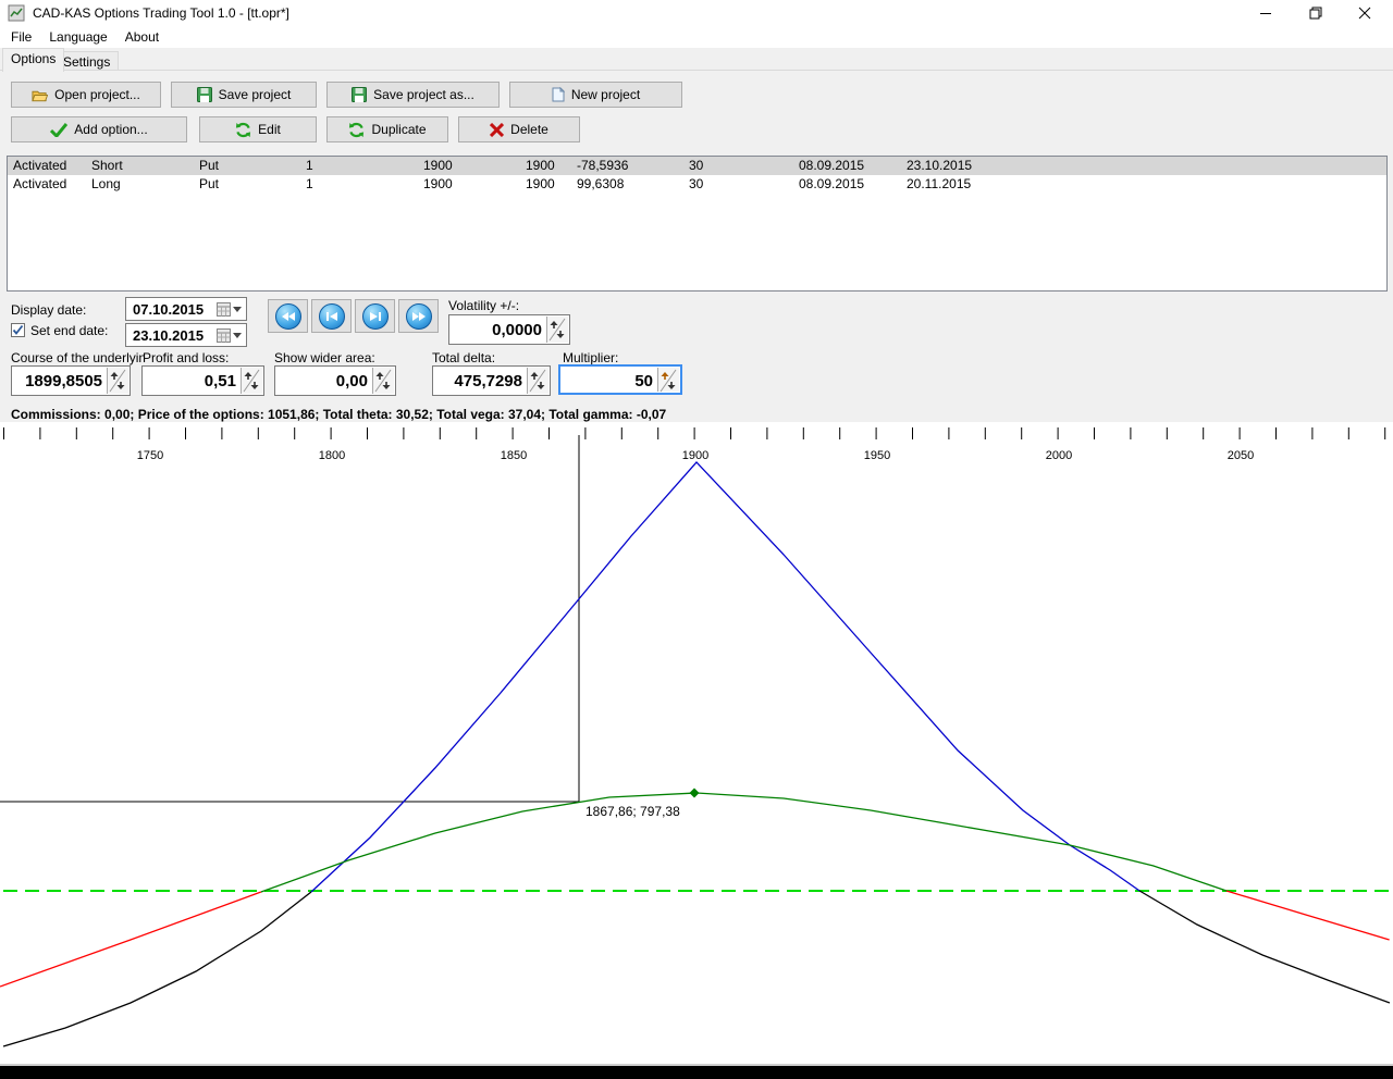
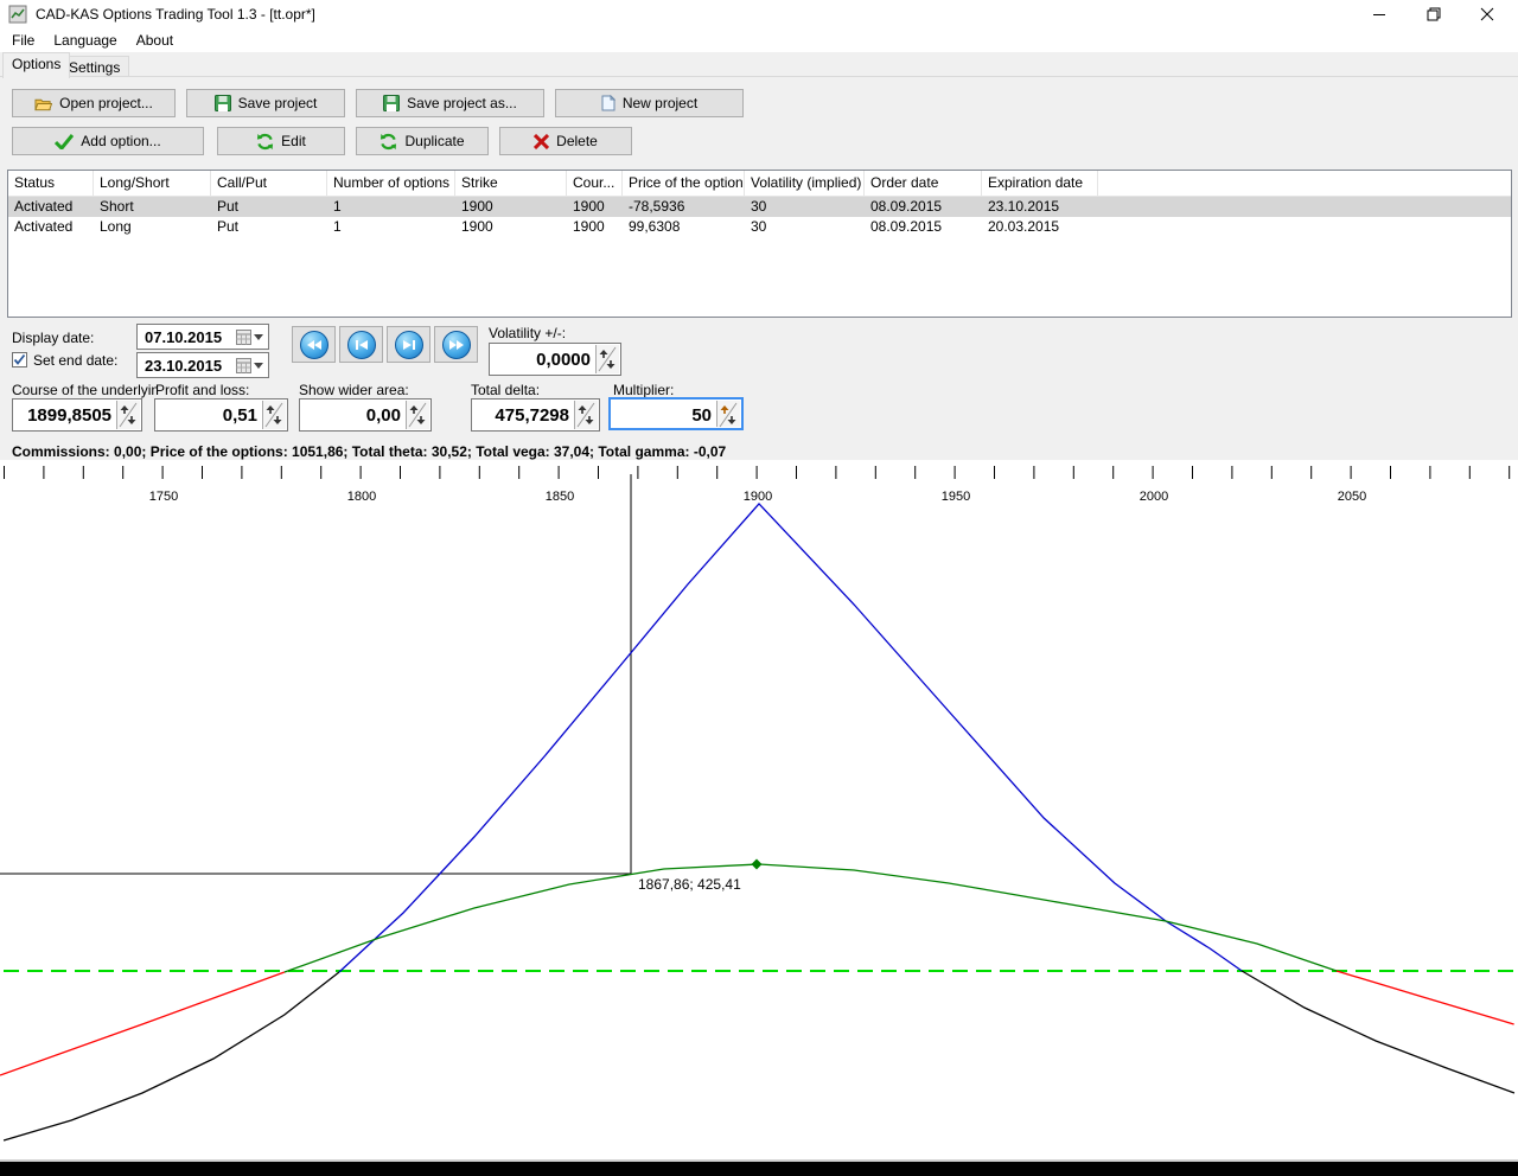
- CAD-KAS Options Trading Tool 1.0 - [tt.opr*]
+ CAD-KAS Options Trading Tool 1.3 - [tt.opr*]
  File
  Language
  About
  Options
  Settings
  Open project...
  Save project
  Save project as...
  New project
  Add option...
  Edit
  Duplicate
  Delete
+ Status
+ Long/Short
+ Call/Put
+ Number of options
+ Strike
+ Cour...
+ Price of the option
+ Volatility (implied)
+ Order date
+ Expiration date
  Activated
  Short
  Put
  1
  1900
  1900
  -78,5936
  30
  08.09.2015
  23.10.2015
  Activated
  Long
  Put
  1
  1900
  1900
  99,6308
  30
  08.09.2015
- 20.11.2015
+ 20.03.2015
  Display date:
  07.10.2015
  Set end date:
  23.10.2015
  Volatility +/-:
  0,0000
  Course of the underlyin
  Profit and loss:
  Show wider area:
  Total delta:
  Multiplier:
  1899,8505
  0,51
  0,00
  475,7298
  50
  Commissions: 0,00; Price of the options: 1051,86; Total theta: 30,52; Total vega: 37,04; Total gamma: -0,07
  1750
  1800
  1850
  1900
  1950
  2000
  2050
- 1867,86; 797,38
+ 1867,86; 425,41
